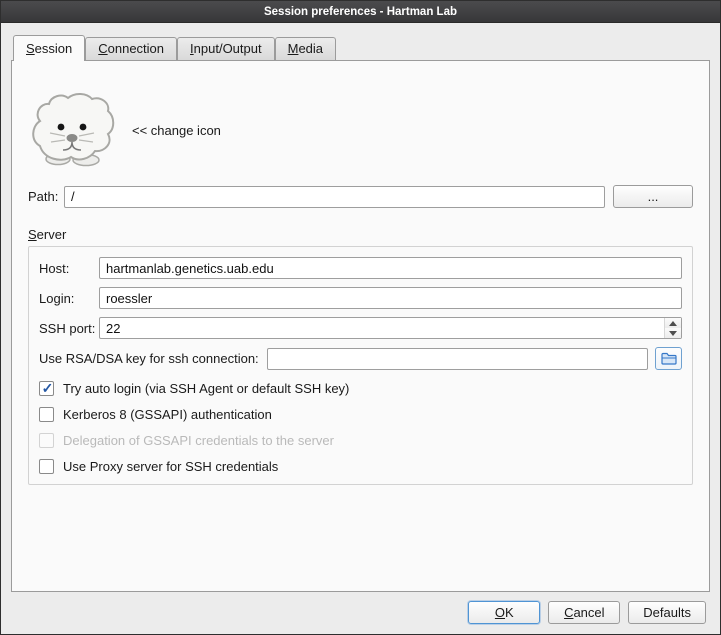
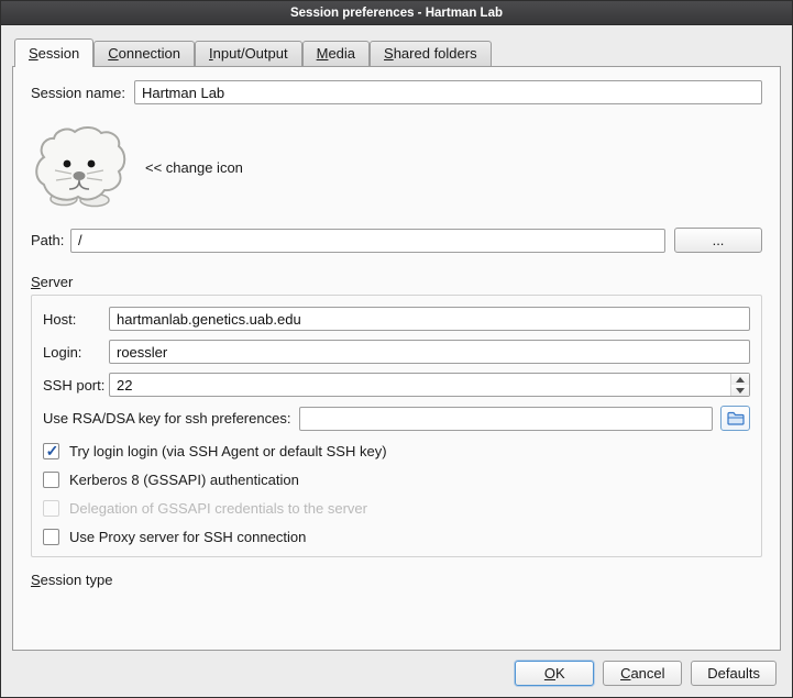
  Session preferences - Hartman Lab
  Session
  Connection
  Input/Output
  Media
+ Shared folders
+ Session name:
+ Hartman Lab
  << change icon
  Path:
  /
  ...
  Server
  Host:
  hartmanlab.genetics.uab.edu
  Login:
  roessler
  SSH port:
  22
- Use RSA/DSA key for ssh connection:
+ Use RSA/DSA key for ssh preferences:
- Try auto login (via SSH Agent or default SSH key)
+ Try login login (via SSH Agent or default SSH key)
  Kerberos 8 (GSSAPI) authentication
  Delegation of GSSAPI credentials to the server
- Use Proxy server for SSH credentials
+ Use Proxy server for SSH connection
+ Session type
  OK
  Cancel
  Defaults
